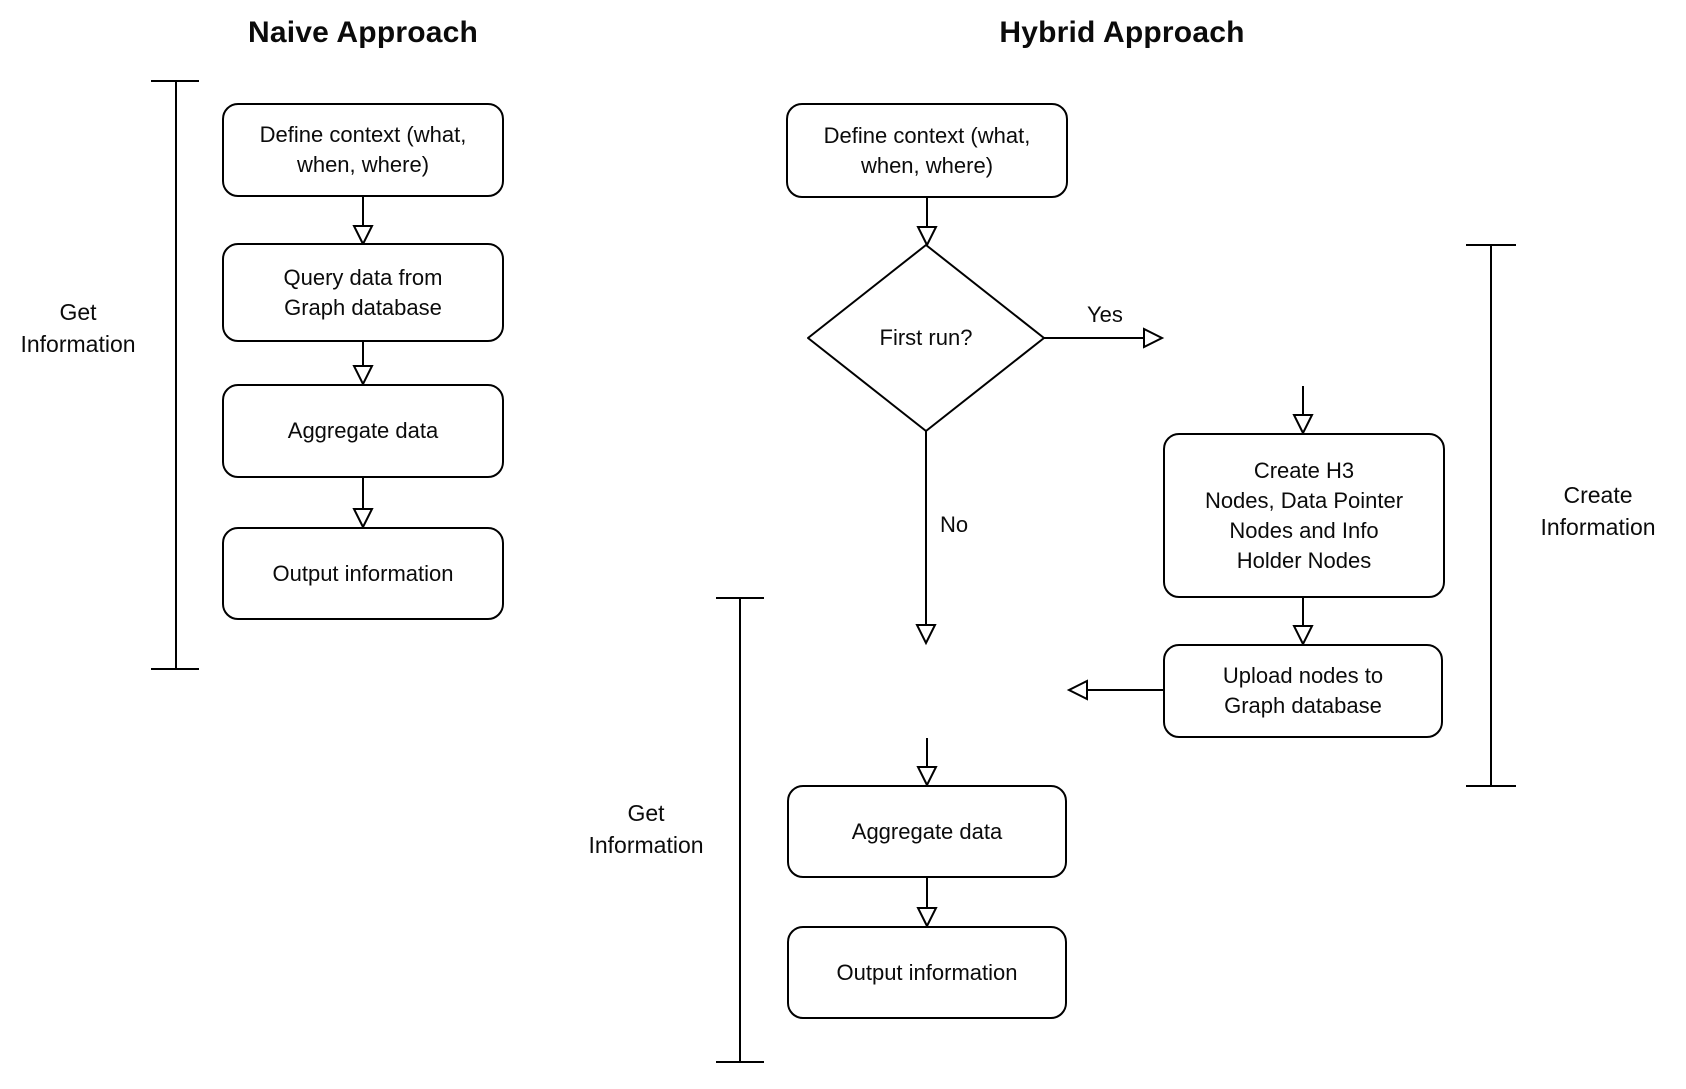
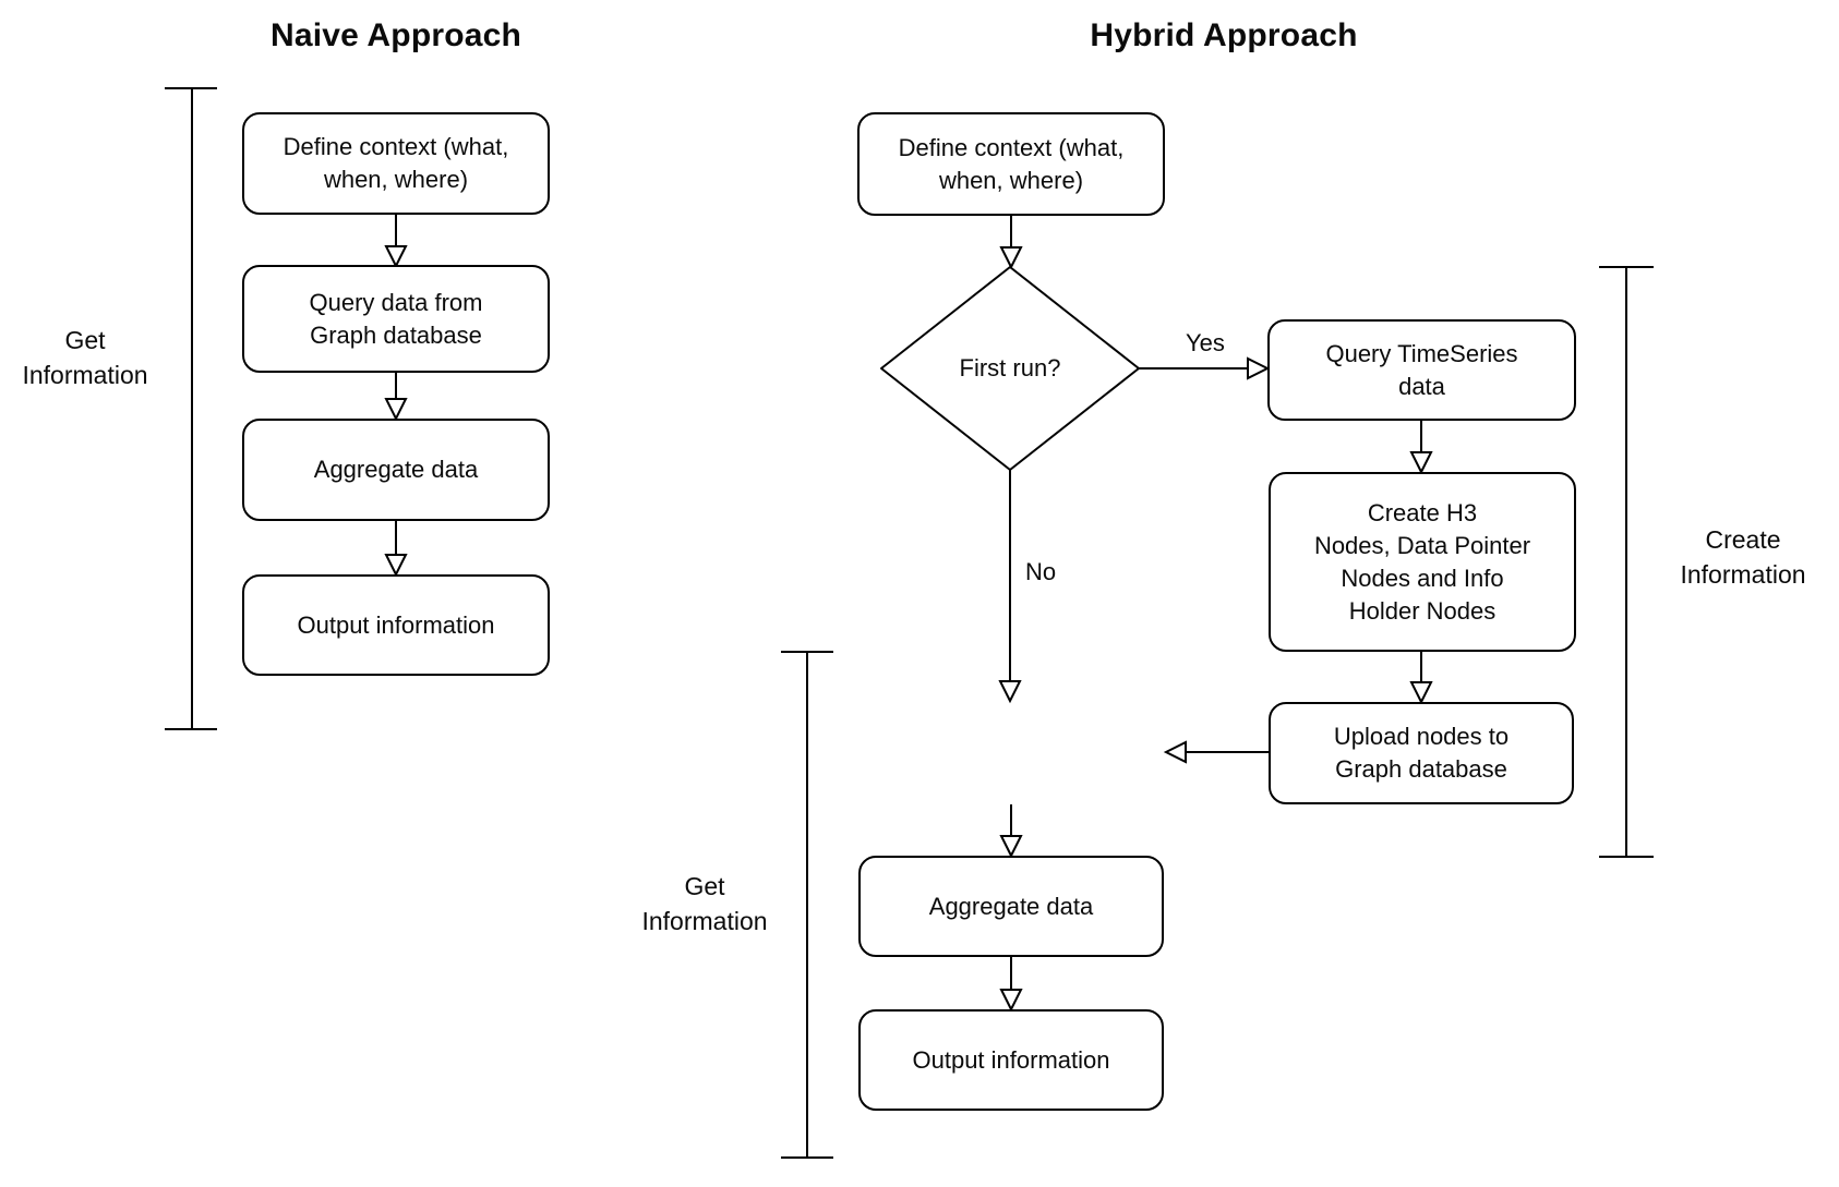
  Naive Approach
  Hybrid Approach
  Define context (what,
  when, where)
  Query data from
  Graph database
  Aggregate data
  Output information
  Define context (what,
  when, where)
  First run?
+ Query TimeSeries
+ data
  Create H3
  Nodes, Data Pointer
  Nodes and Info
  Holder Nodes
  Upload nodes to
  Graph database
  Aggregate data
  Output information
  Yes
  No
  Get
  Information
  Get
  Information
  Create
  Information
